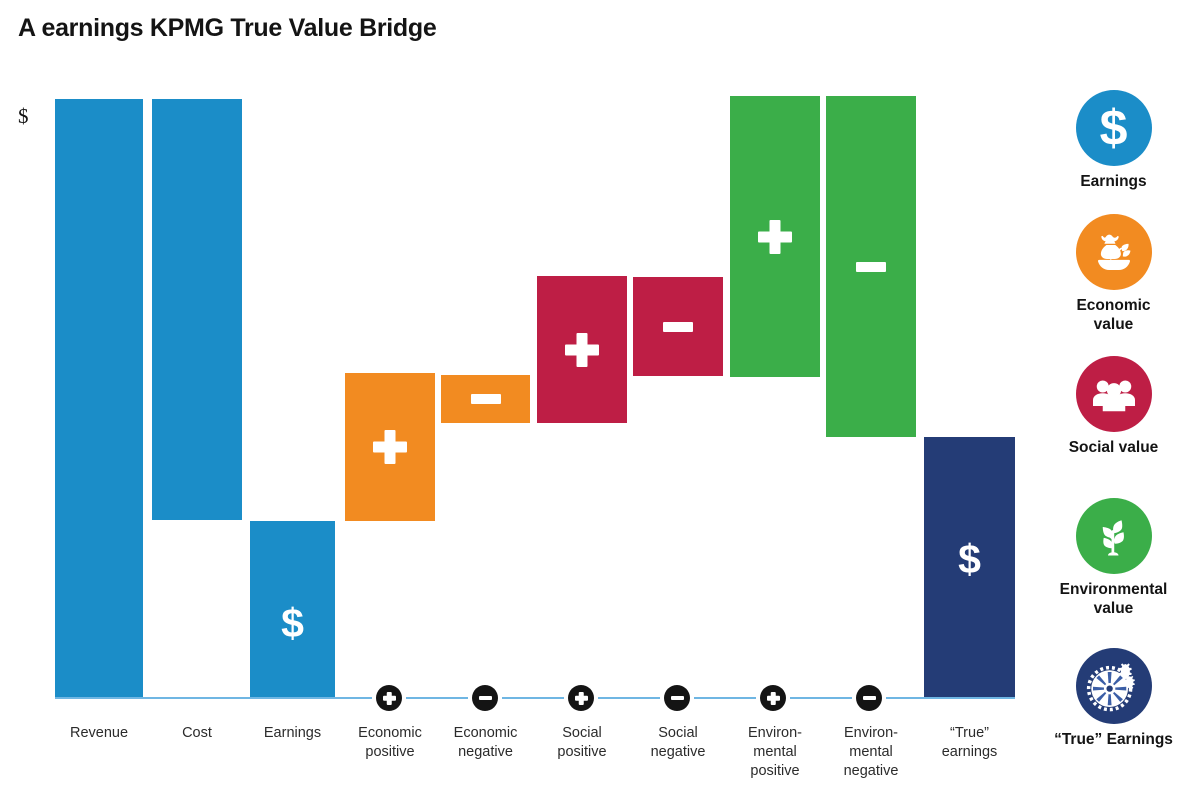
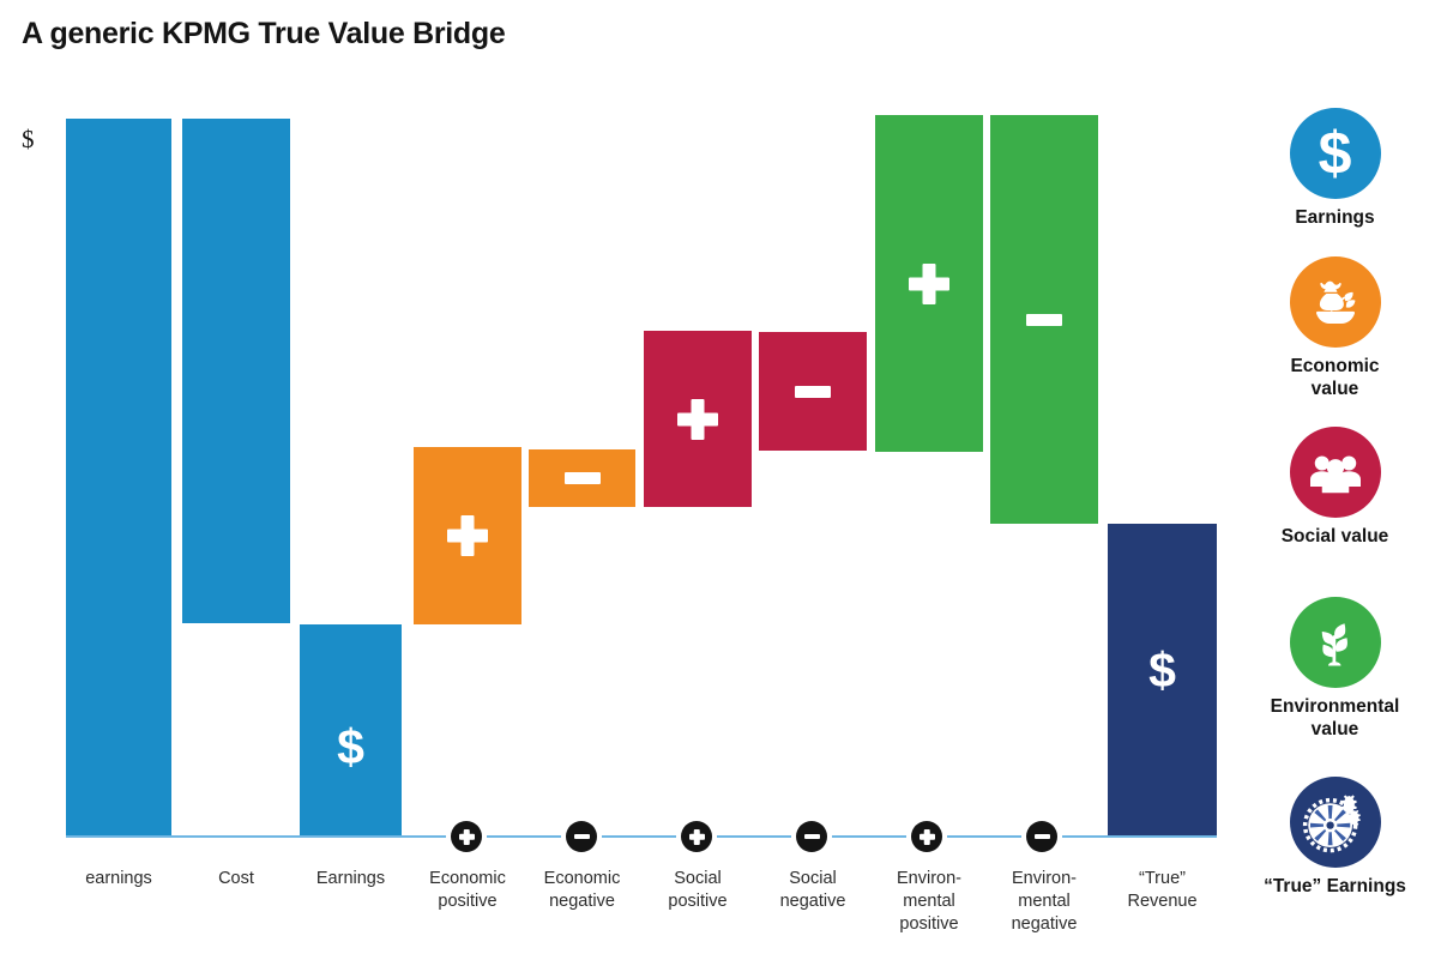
- A earnings KPMG True Value Bridge
+ A generic KPMG True Value Bridge
  $
  $
  $
- Revenue
+ earnings
  Cost
  Earnings
  Economic
  positive
  Economic
  negative
  Social
  positive
  Social
  negative
  Environ-
  mental
  positive
  Environ-
  mental
  negative
  “True”
- earnings
+ Revenue
  $
  Earnings
  Economic
  value
  Social value
  Environmental
  value
  “True” Earnings
